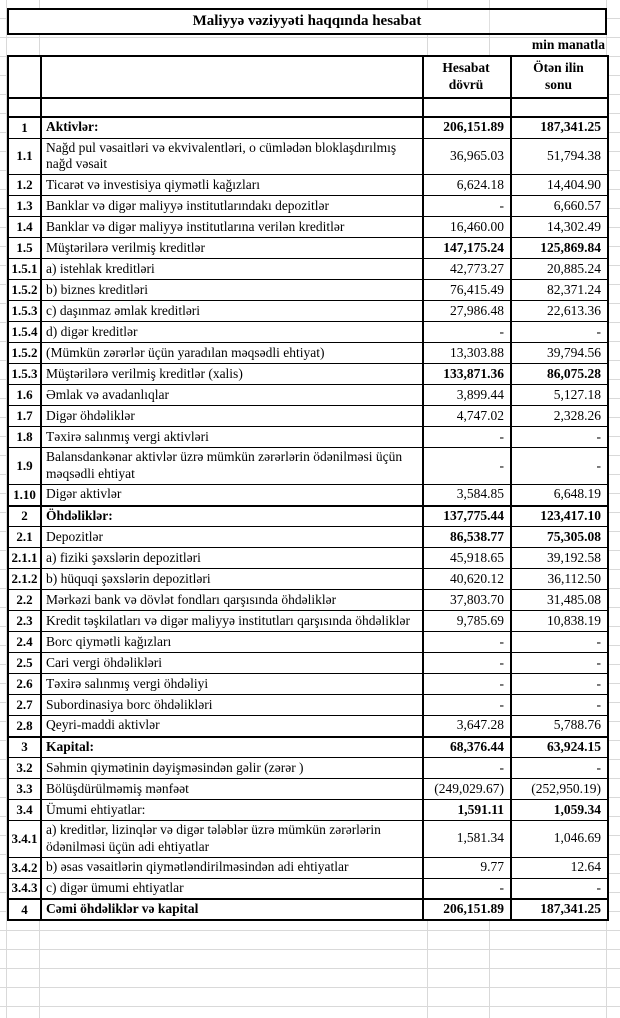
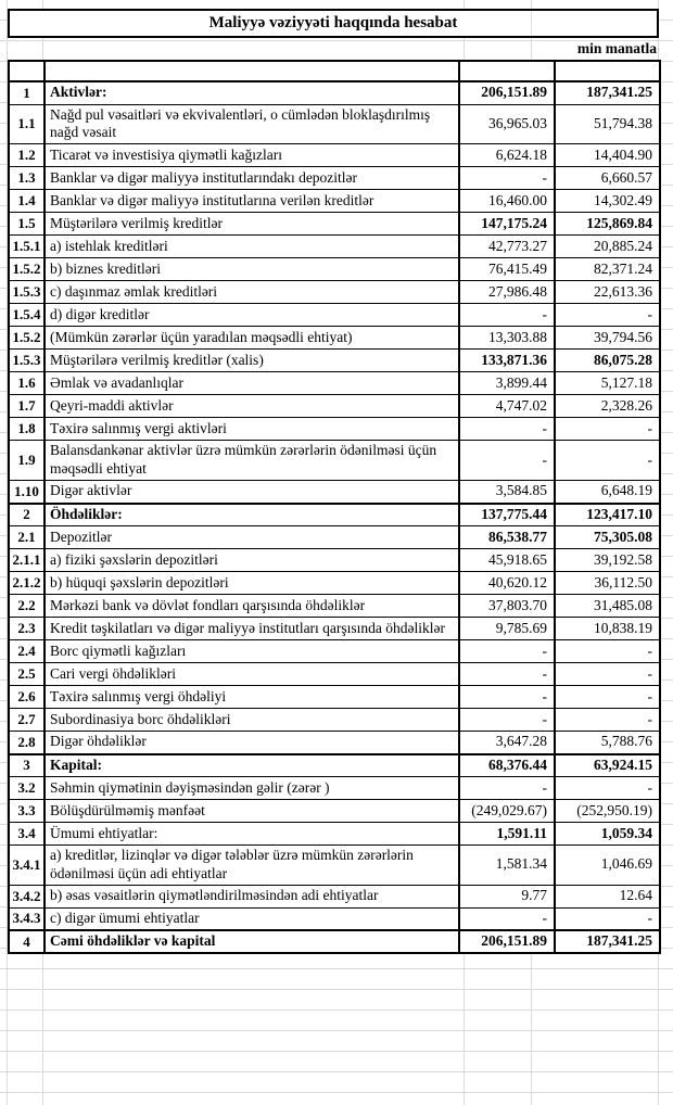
  Maliyyə vəziyyəti haqqında hesabat
  min manatla
- 		Hesabat dövrü	Ötən ilin sonu
  1	Aktivlər:	206,151.89	187,341.25
  1.1	Nağd pul vəsaitləri və ekvivalentləri, o cümlədən bloklaşdırılmış nağd vəsait	36,965.03	51,794.38
  1.2	Ticarət və investisiya qiymətli kağızları	6,624.18	14,404.90
  1.3	Banklar və digər maliyyə institutlarındakı depozitlər	-	6,660.57
  1.4	Banklar və digər maliyyə institutlarına verilən kreditlər	16,460.00	14,302.49
  1.5	Müştərilərə verilmiş kreditlər	147,175.24	125,869.84
  1.5.1	a) istehlak kreditləri	42,773.27	20,885.24
  1.5.2	b) biznes kreditləri	76,415.49	82,371.24
  1.5.3	c) daşınmaz əmlak kreditləri	27,986.48	22,613.36
  1.5.4	d) digər kreditlər	-	-
  1.5.2	(Mümkün zərərlər üçün yaradılan məqsədli ehtiyat)	13,303.88	39,794.56
  1.5.3	Müştərilərə verilmiş kreditlər (xalis)	133,871.36	86,075.28
  1.6	Əmlak və avadanlıqlar	3,899.44	5,127.18
- 1.7	Digər öhdəliklər	4,747.02	2,328.26
+ 1.7	Qeyri-maddi aktivlər	4,747.02	2,328.26
  1.8	Təxirə salınmış vergi aktivləri	-	-
  1.9	Balansdankənar aktivlər üzrə mümkün zərərlərin ödənilməsi üçün məqsədli ehtiyat	-	-
  1.10	Digər aktivlər	3,584.85	6,648.19
  2	Öhdəliklər:	137,775.44	123,417.10
  2.1	Depozitlər	86,538.77	75,305.08
  2.1.1	a) fiziki şəxslərin depozitləri	45,918.65	39,192.58
  2.1.2	b) hüquqi şəxslərin depozitləri	40,620.12	36,112.50
  2.2	Mərkəzi bank və dövlət fondları qarşısında öhdəliklər	37,803.70	31,485.08
  2.3	Kredit təşkilatları və digər maliyyə institutları qarşısında öhdəliklər	9,785.69	10,838.19
  2.4	Borc qiymətli kağızları	-	-
  2.5	Cari vergi öhdəlikləri	-	-
  2.6	Təxirə salınmış vergi öhdəliyi	-	-
  2.7	Subordinasiya borc öhdəlikləri	-	-
- 2.8	Qeyri-maddi aktivlər	3,647.28	5,788.76
+ 2.8	Digər öhdəliklər	3,647.28	5,788.76
  3	Kapital:	68,376.44	63,924.15
  3.2	Səhmin qiymətinin dəyişməsindən gəlir (zərər )	-	-
  3.3	Bölüşdürülməmiş mənfəət	(249,029.67)	(252,950.19)
  3.4	Ümumi ehtiyatlar:	1,591.11	1,059.34
  3.4.1	a) kreditlər, lizinqlər və digər tələblər üzrə mümkün zərərlərin ödənilməsi üçün adi ehtiyatlar	1,581.34	1,046.69
  3.4.2	b) əsas vəsaitlərin qiymətləndirilməsindən adi ehtiyatlar	9.77	12.64
  3.4.3	c) digər ümumi ehtiyatlar	-	-
  4	Cəmi öhdəliklər və kapital	206,151.89	187,341.25
